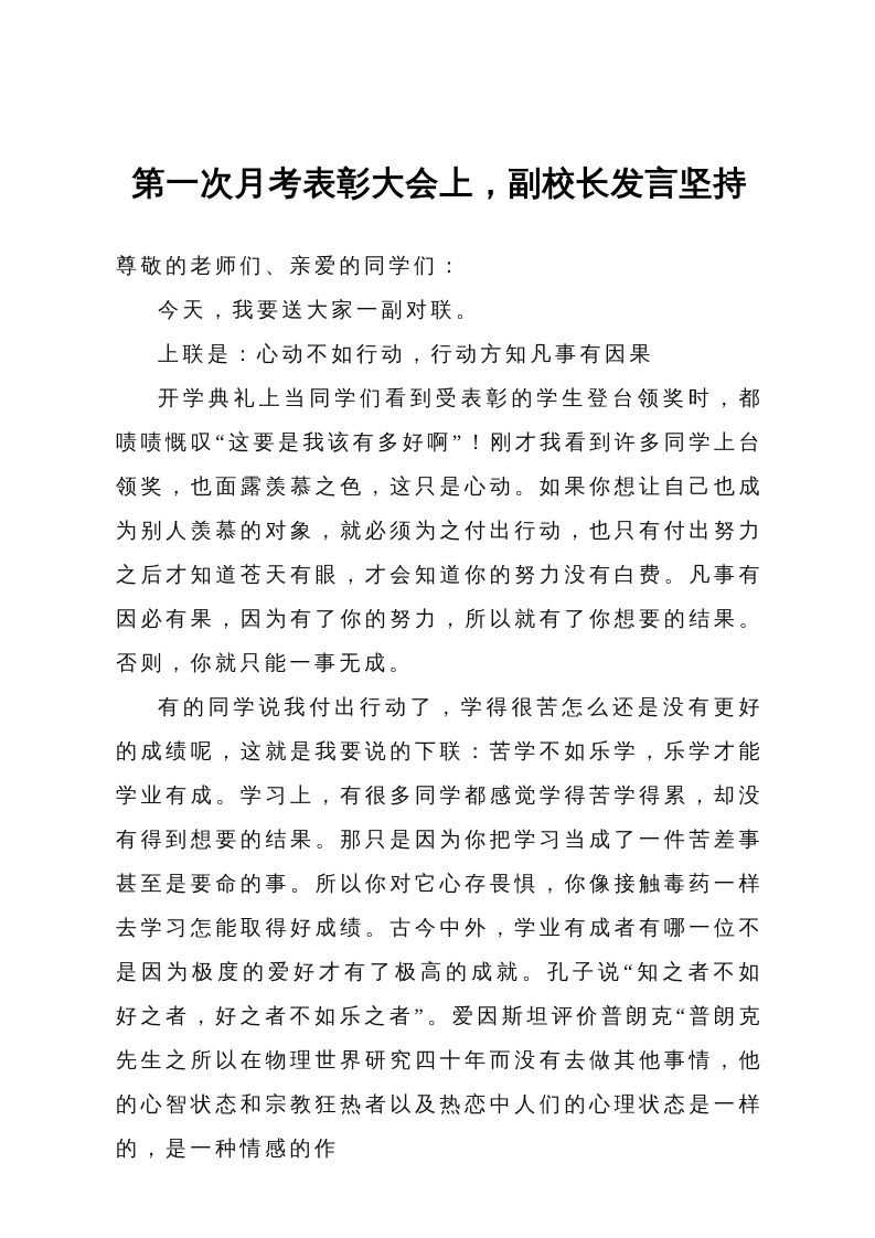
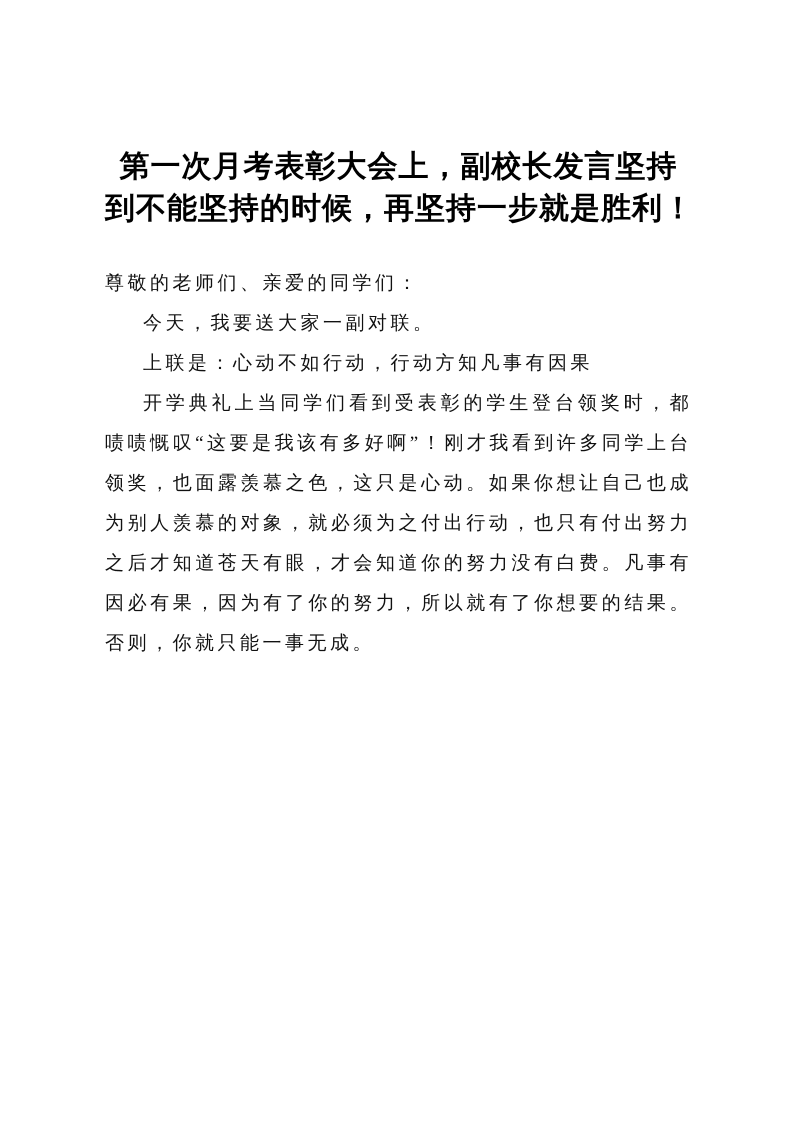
  第一次月考表彰大会上，副校长发言坚持
+ 到不能坚持的时候，再坚持一步就是胜利！
  尊敬的老师们、亲爱的同学们：
  今天，我要送大家一副对联。
  上联是：心动不如行动，行动方知凡事有因果
  开学典礼上当同学们看到受表彰的学生登台领奖时，都啧啧慨叹“这要是我该有多好啊”！刚才我看到许多同学上台领奖，也面露羡慕之色，这只是心动。如果你想让自己也成为别人羡慕的对象，就必须为之付出行动，也只有付出努力之后才知道苍天有眼，才会知道你的努力没有白费。凡事有因必有果，因为有了你的努力，所以就有了你想要的结果。否则，你就只能一事无成。
- 有的同学说我付出行动了，学得很苦怎么还是没有更好的成绩呢，这就是我要说的下联：苦学不如乐学，乐学才能学业有成。学习上，有很多同学都感觉学得苦学得累，却没有得到想要的结果。那只是因为你把学习当成了一件苦差事甚至是要命的事。所以你对它心存畏惧，你像接触毒药一样去学习怎能取得好成绩。古今中外，学业有成者有哪一位不是因为极度的爱好才有了极高的成就。孔子说“知之者不如好之者，好之者不如乐之者”。爱因斯坦评价普朗克“普朗克先生之所以在物理世界研究四十年而没有去做其他事情，他的心智状态和宗教狂热者以及热恋中人们的心理状态是一样的，是一种情感的作
